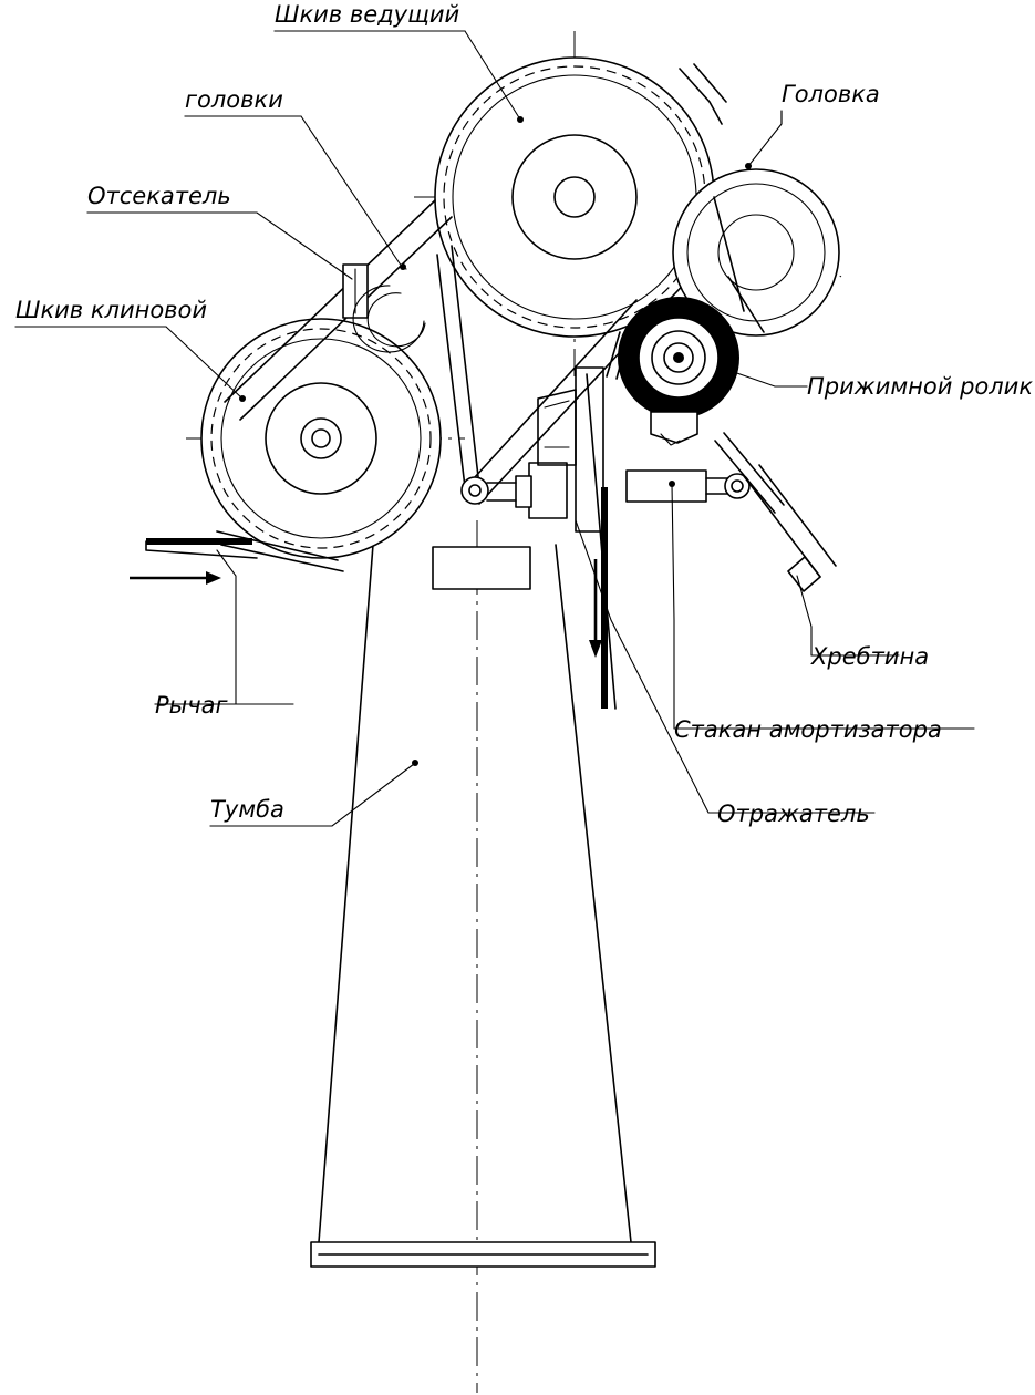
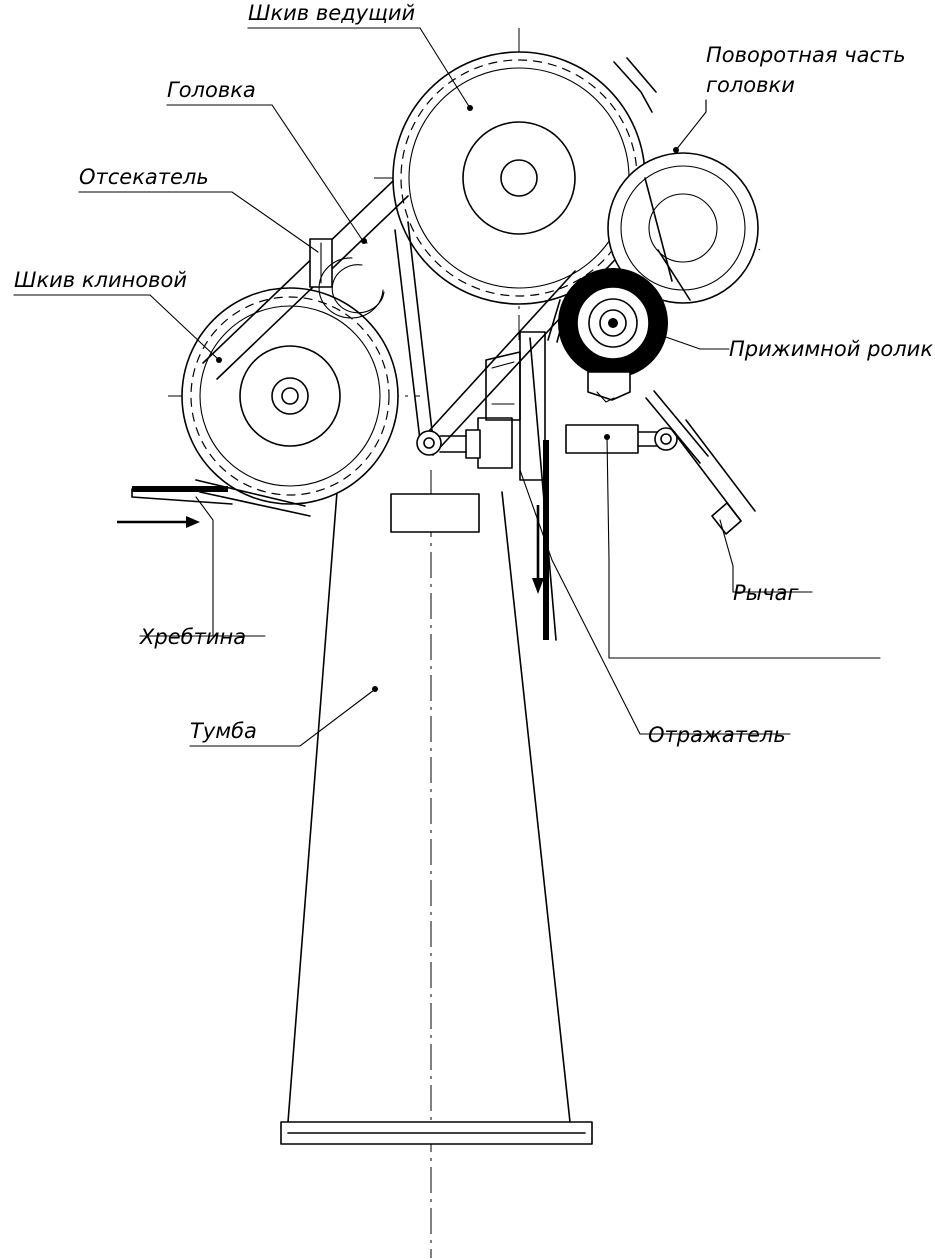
  Шкив ведущий
- головки
+ Головка
  Отсекатель
  Шкив клиновой
+ Поворотная часть
- Головка
+ головки
  Прижимной ролик
- Хребтина
+ Рычаг
- Стакан амортизатора
  Отражатель
- Рычаг
+ Хребтина
  Тумба
